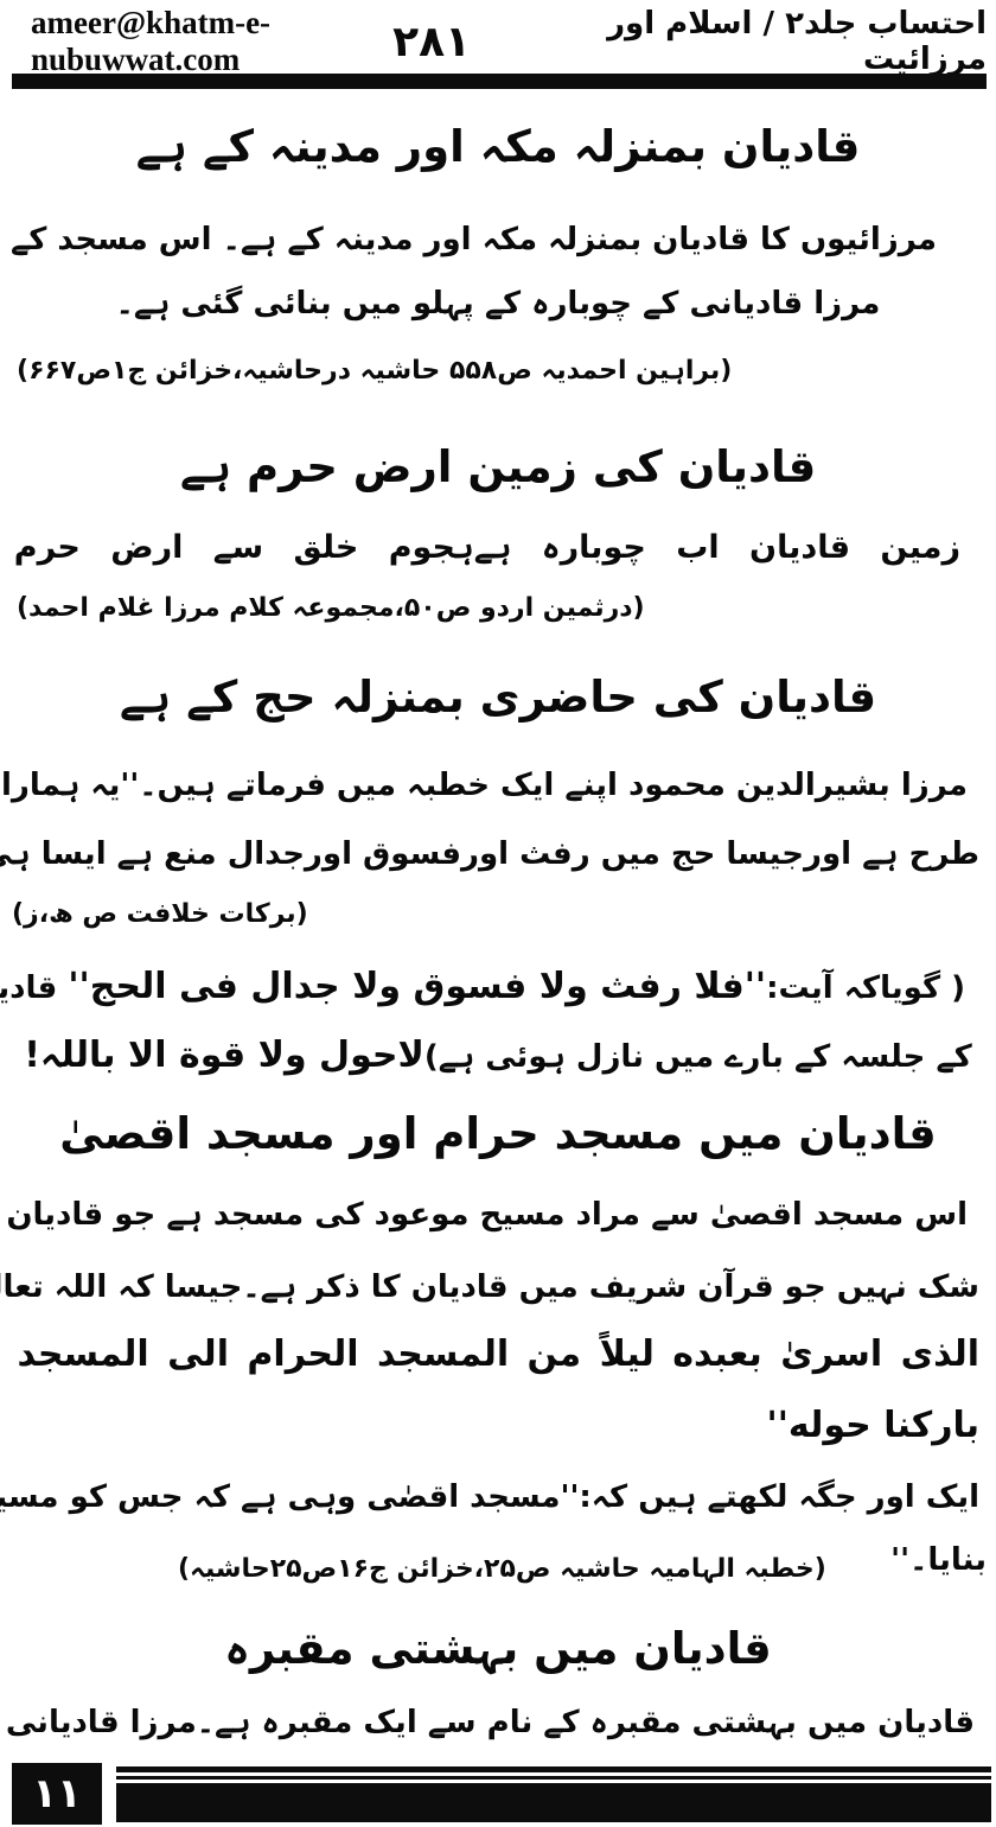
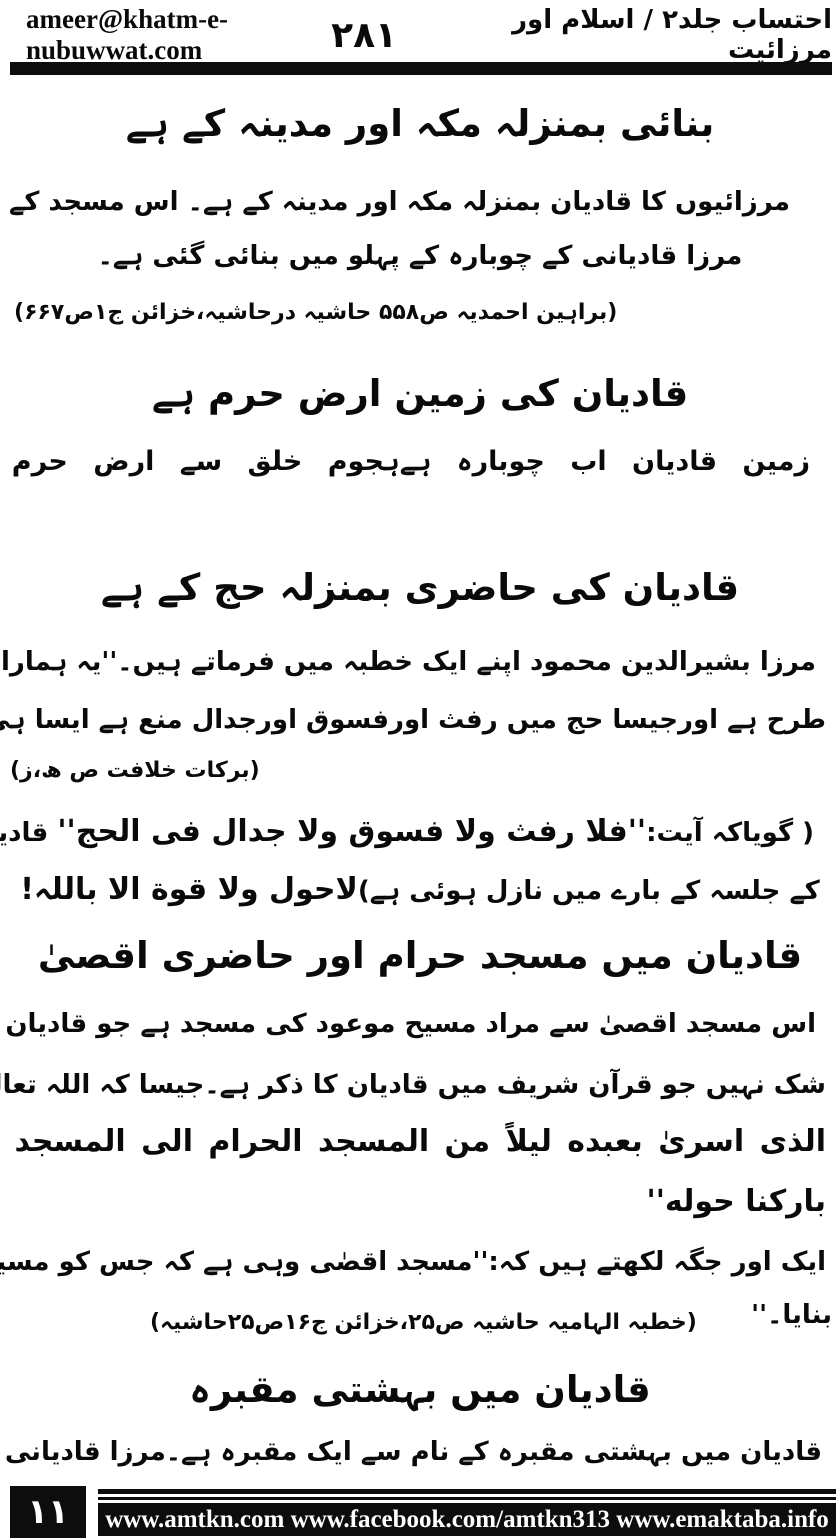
  ameer@khatm-e-nubuwwat.com
  ۲۸۱
  احتساب جلد۲ / اسلام اور مرزائیت
- قادیان بمنزلہ مکہ اور مدینہ کے ہے
+ بنائی بمنزلہ مکہ اور مدینہ کے ہے
  مرزائیوں کا قادیان بمنزلہ مکہ اور مدینہ کے ہے۔ اس مسجد کے
  مرزا قادیانی کے چوبارہ کے پہلو میں بنائی گئی ہے۔
  (براہین احمدیہ ص۵۵۸ حاشیہ درحاشیہ،خزائن ج۱ص۶۶۷)
  قادیان کی زمین ارض حرم ہے
  زمین قادیان اب چوبارہ ہے
  ہجوم خلق سے ارض حرم
- (درثمین اردو ص۵۰،مجموعہ کلام مرزا غلام احمد)
  قادیان کی حاضری بمنزلہ حج کے ہے
  مرزا بشیرالدین محمود اپنے ایک خطبہ میں فرماتے ہیں۔''یہ ہمارا
  (برکات خلافت ص ھ،ز)
  ( گویاکہ آیت:''فلا رفث ولا فسوق ولا جدال فی الحج'' قادی
  کے جلسہ کے بارے میں نازل ہوئی ہے)لاحول ولا قوة الا باللہ!
- قادیان میں مسجد حرام اور مسجد اقصیٰ
+ قادیان میں مسجد حرام اور حاضری اقصیٰ
  شک نہیں جو قرآن شریف میں قادیان کا ذکر ہے۔جیسا کہ اللہ تعا
  الذی اسریٰ بعبده لیلاً من المسجد الحرام الی المسجد
  بارکنا حوله''
  ایک اور جگہ لکھتے ہیں کہ:''مسجد اقصٰی وہی ہے کہ جس کو مسی
  بنایا۔''
  (خطبہ الہامیہ حاشیہ ص۲۵،خزائن ج۱۶ص۲۵حاشیہ)
  قادیان میں بہشتی مقبرہ
  قادیان میں بہشتی مقبرہ کے نام سے ایک مقبرہ ہے۔مرزا قادیانی
  ۱۱
+ www.amtkn.com www.facebook.com/amtkn313 www.emaktaba.info
